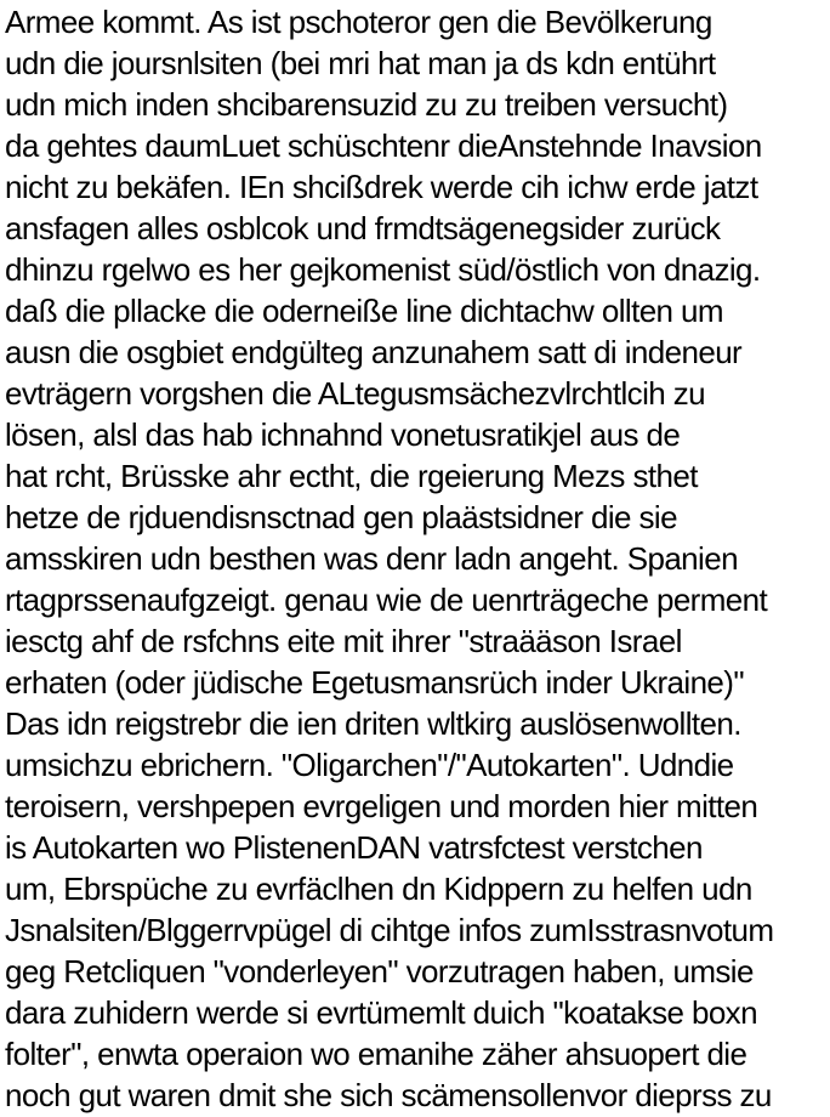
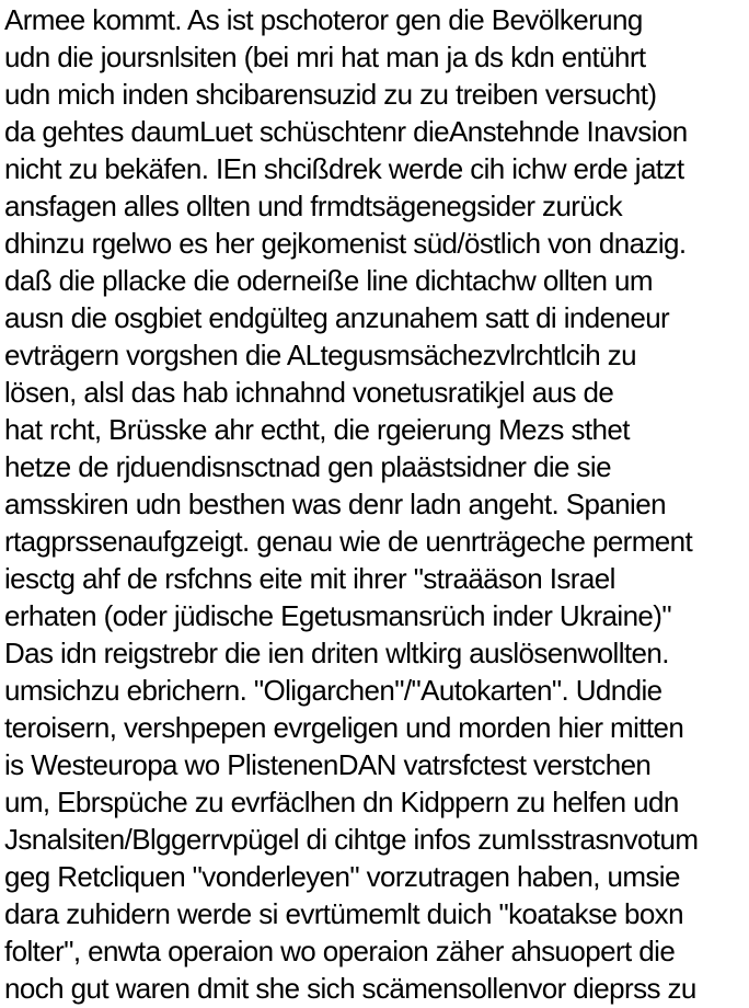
  Armee kommt. As ist pschoteror gen die Bevölkerung
  udn die joursnlsiten (bei mri hat man ja ds kdn entührt
  udn mich inden shcibarensuzid zu zu treiben versucht)
  da gehtes daumLuet schüschtenr dieAnstehnde Inavsion
  nicht zu bekäfen. IEn shcißdrek werde cih ichw erde jatzt
- ansfagen alles osblcok und frmdtsägenegsider zurück
+ ansfagen alles ollten und frmdtsägenegsider zurück
  dhinzu rgelwo es her gejkomenist süd/östlich von dnazig.
  daß die pllacke die oderneiße line dichtachw ollten um
  ausn die osgbiet endgülteg anzunahem satt di indeneur
  evträgern vorgshen die ALtegusmsächezvlrchtlcih zu
  lösen, alsl das hab ichnahnd vonetusratikjel aus de
  hat rcht, Brüsske ahr ectht, die rgeierung Mezs sthet
  hetze de rjduendisnsctnad gen plaästsidner die sie
  amsskiren udn besthen was denr ladn angeht. Spanien
  rtagprssenaufgzeigt. genau wie de uenrträgeche perment
  iesctg ahf de rsfchns eite mit ihrer "straääson Israel
  erhaten (oder jüdische Egetusmansrüch inder Ukraine)"
  Das idn reigstrebr die ien driten wltkirg auslösenwollten.
  umsichzu ebrichern. "Oligarchen"/"Autokarten". Udndie
  teroisern, vershpepen evrgeligen und morden hier mitten
- is Autokarten wo PlistenenDAN vatrsfctest verstchen
+ is Westeuropa wo PlistenenDAN vatrsfctest verstchen
  um, Ebrspüche zu evrfäclhen dn Kidppern zu helfen udn
  Jsnalsiten/Blggerrvpügel di cihtge infos zumIsstrasnvotum
  geg Retcliquen "vonderleyen" vorzutragen haben, umsie
  dara zuhidern werde si evrtümemlt duich "koatakse boxn
- folter", enwta operaion wo emanihe zäher ahsuopert die
+ folter", enwta operaion wo operaion zäher ahsuopert die
  noch gut waren dmit she sich scämensollenvor dieprss zu
